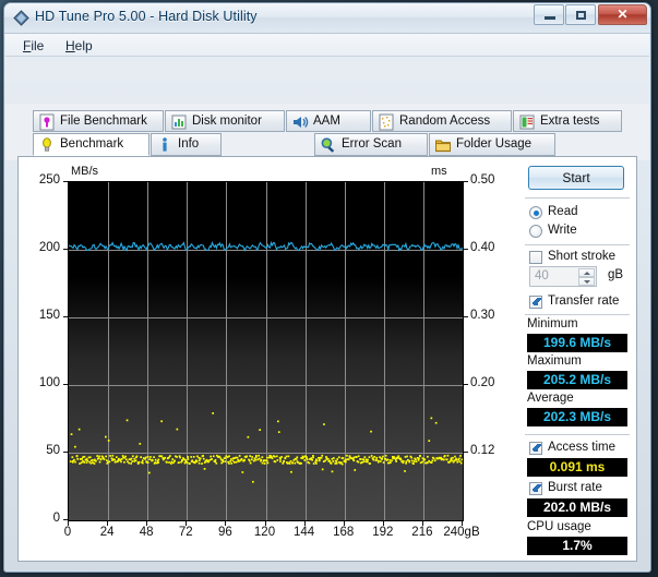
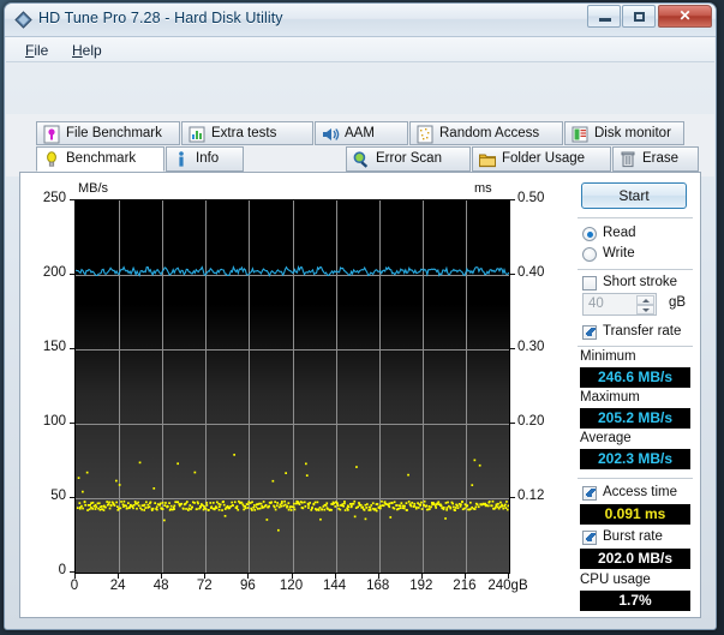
- HD Tune Pro 5.00 - Hard Disk Utility
+ HD Tune Pro 7.28 - Hard Disk Utility
  ✕
  File
  Help
  File Benchmark
- Disk monitor
+ Extra tests
  AAM
  Random Access
- Extra tests
+ Disk monitor
  Benchmark
  Info
  Error Scan
  Folder Usage
+ Erase
  MB/s
  ms
  0
  50
  100
  150
  200
  250
  0.12
  0.20
  0.30
  0.40
  0.50
  0
  24
  48
  72
  96
  120
  144
  168
  192
  216
  240gB
  Start
  Read
  Write
  Short stroke
  40
  gB
  Transfer rate
  Minimum
- 199.6 MB/s
+ 246.6 MB/s
  Maximum
  205.2 MB/s
  Average
  202.3 MB/s
  Access time
  0.091 ms
  Burst rate
  202.0 MB/s
  CPU usage
  1.7%
